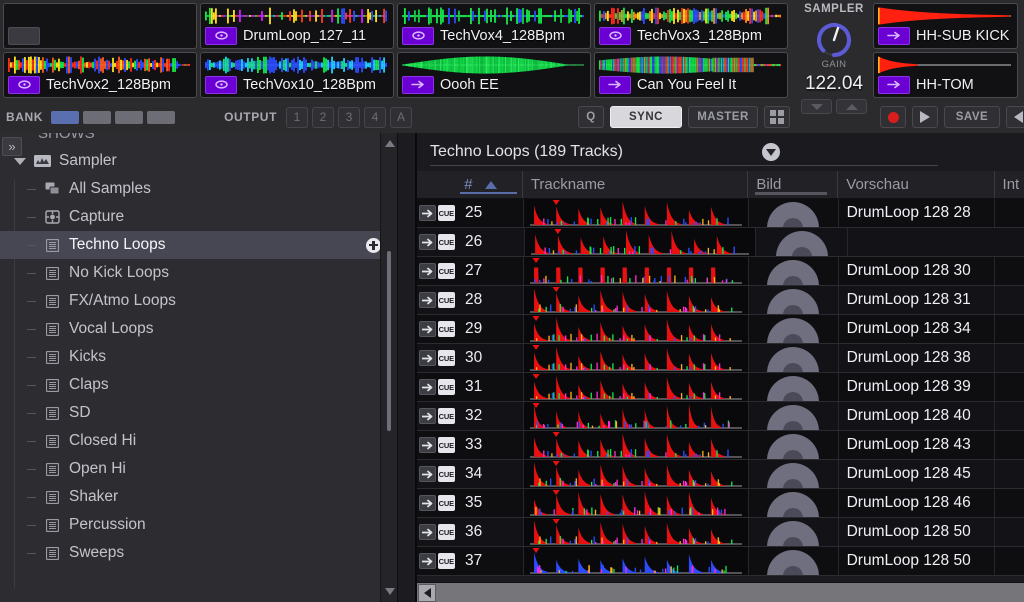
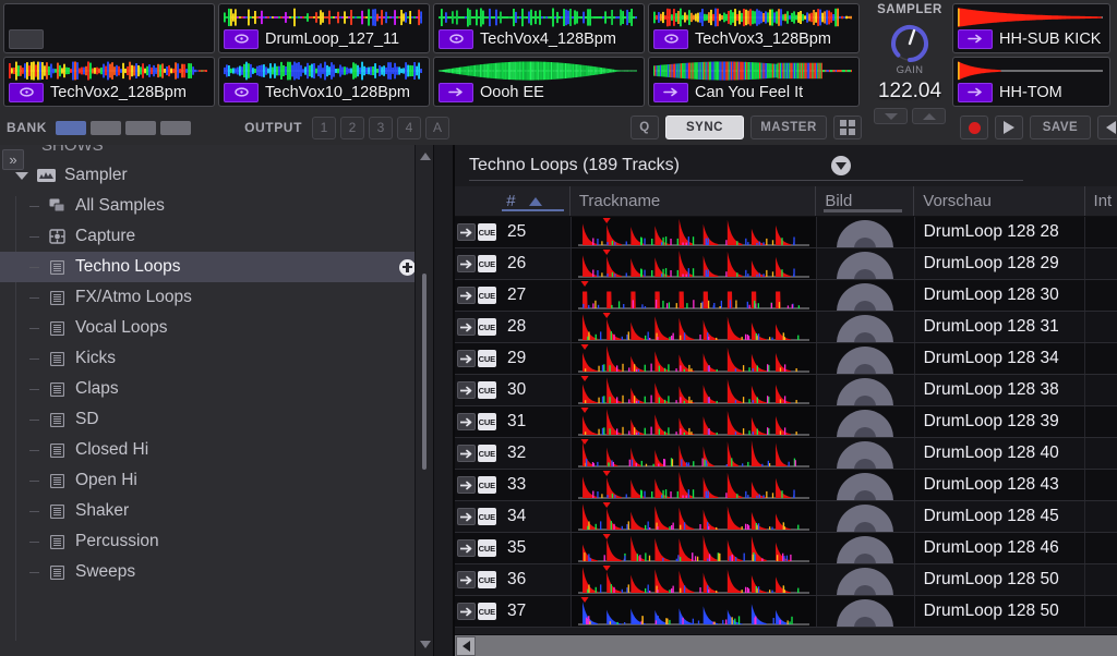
  DrumLoop_127_11
  TechVox4_128Bpm
  TechVox3_128Bpm
  TechVox2_128Bpm
  TechVox10_128Bpm
  Oooh EE
  Can You Feel It
  SAMPLER
  GAIN
  122.04
  HH-SUB KICK
  HH-TOM
  BANK
  OUTPUT
  1
  2
  3
  4
  A
  Q
  SYNC
  MASTER
  SAVE
  SHOWS
  »
  Sampler
  All Samples
  Capture
  Techno Loops
- No Kick Loops
  FX/Atmo Loops
  Vocal Loops
  Kicks
  Claps
  SD
  Closed Hi
  Open Hi
  Shaker
  Percussion
  Sweeps
  Techno Loops (189 Tracks)
  #
  Trackname
  Bild
  Vorschau
  Int
  CUE
  25
  DrumLoop 128 28
  CUE
  26
+ DrumLoop 128 29
  CUE
  27
  DrumLoop 128 30
  CUE
  28
  DrumLoop 128 31
  CUE
  29
  DrumLoop 128 34
  CUE
  30
  DrumLoop 128 38
  CUE
  31
  DrumLoop 128 39
  CUE
  32
  DrumLoop 128 40
  CUE
  33
  DrumLoop 128 43
  CUE
  34
  DrumLoop 128 45
  CUE
  35
  DrumLoop 128 46
  CUE
  36
  DrumLoop 128 50
  CUE
  37
  DrumLoop 128 50
